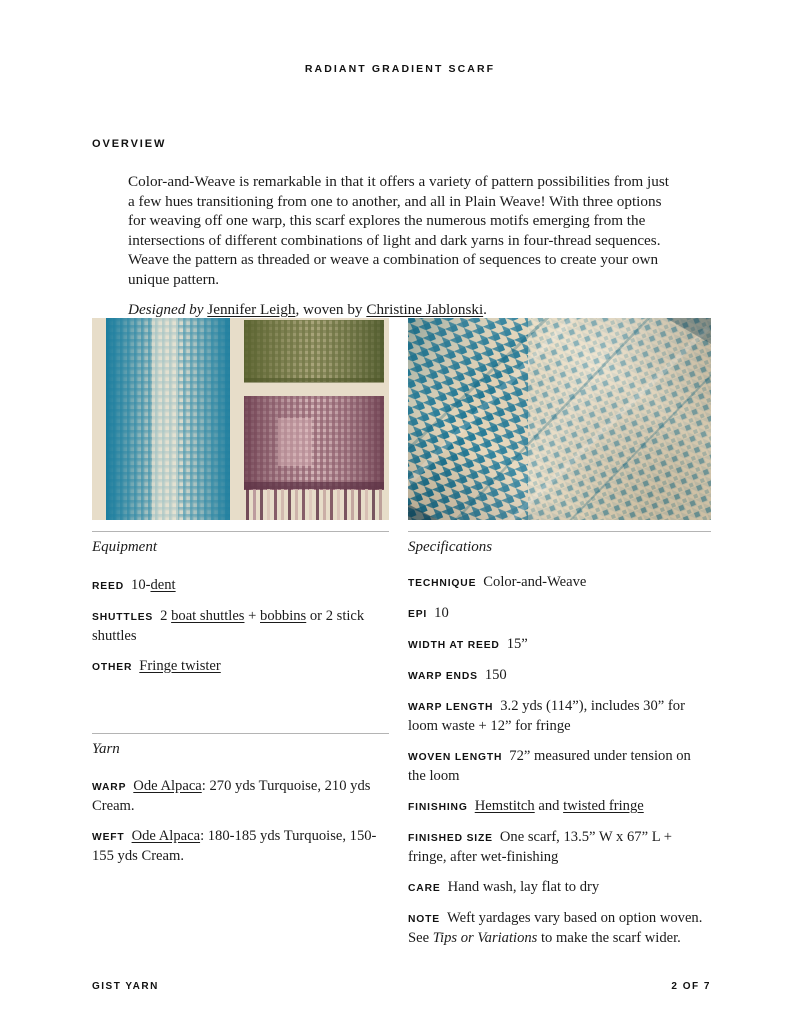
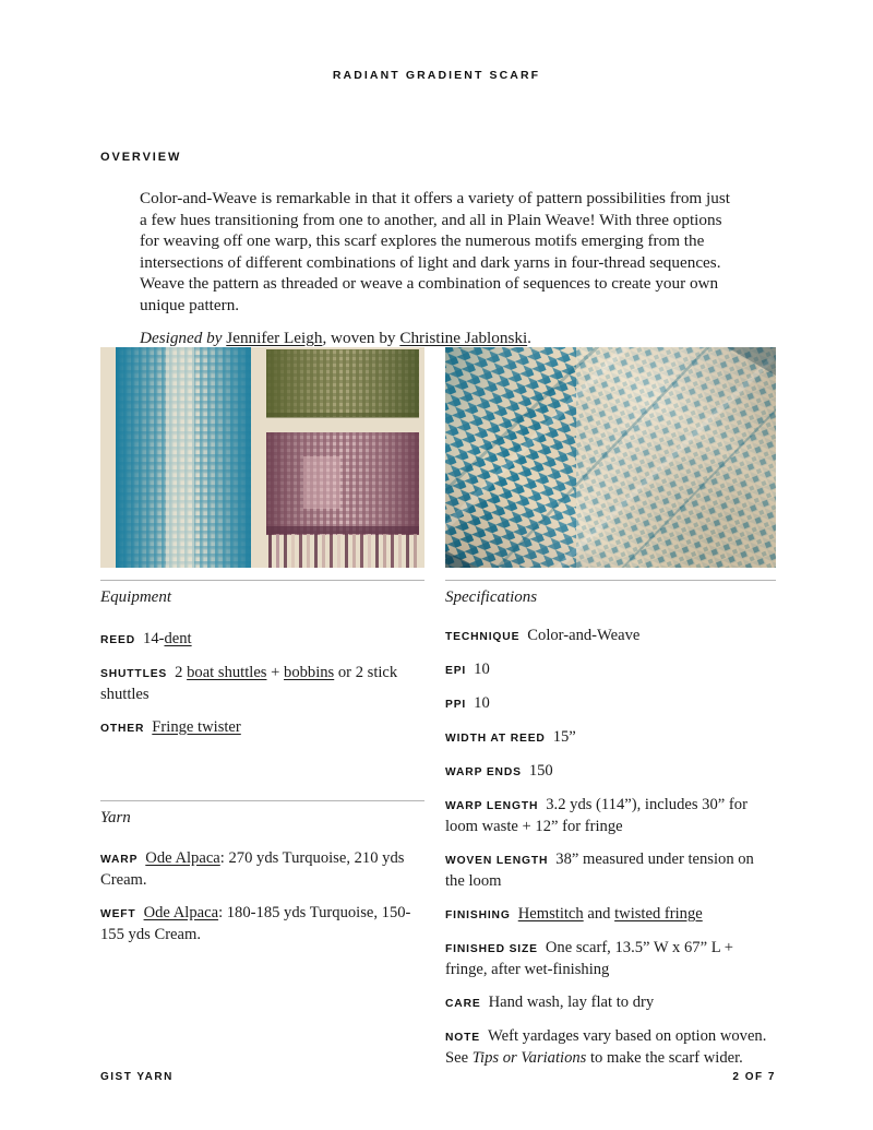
  RADIANT GRADIENT SCARF
  OVERVIEW
  Color-and-Weave is remarkable in that it offers a variety of pattern possibilities from just a few hues transitioning from one to another, and all in Plain Weave! With three options for weaving off one warp, this scarf explores the numerous motifs emerging from the intersections of different combinations of light and dark yarns in four-thread sequences. Weave the pattern as threaded or weave a combination of sequences to create your own unique pattern.
  Designed by Jennifer Leigh, woven by Christine Jablonski.
  Equipment
  Specifications
  Yarn
- REED 10-dent
+ REED 14-dent
  SHUTTLES 2 boat shuttles + bobbins or 2 stick shuttles
  OTHER Fringe twister
  WARP Ode Alpaca: 270 yds Turquoise, 210 yds Cream.
  WEFT Ode Alpaca: 180-185 yds Turquoise, 150-155 yds Cream.
  TECHNIQUE Color-and-Weave
  EPI 10
+ PPI 10
  WIDTH AT REED 15”
  WARP ENDS 150
  WARP LENGTH 3.2 yds (114”), includes 30” for loom waste + 12” for fringe
- WOVEN LENGTH 72” measured under tension on the loom
+ WOVEN LENGTH 38” measured under tension on the loom
  FINISHING Hemstitch and twisted fringe
  FINISHED SIZE One scarf, 13.5” W x 67” L + fringe, after wet-finishing
  CARE Hand wash, lay flat to dry
  NOTE Weft yardages vary based on option woven. See Tips or Variations to make the scarf wider.
  GIST YARN
  2 OF 7
